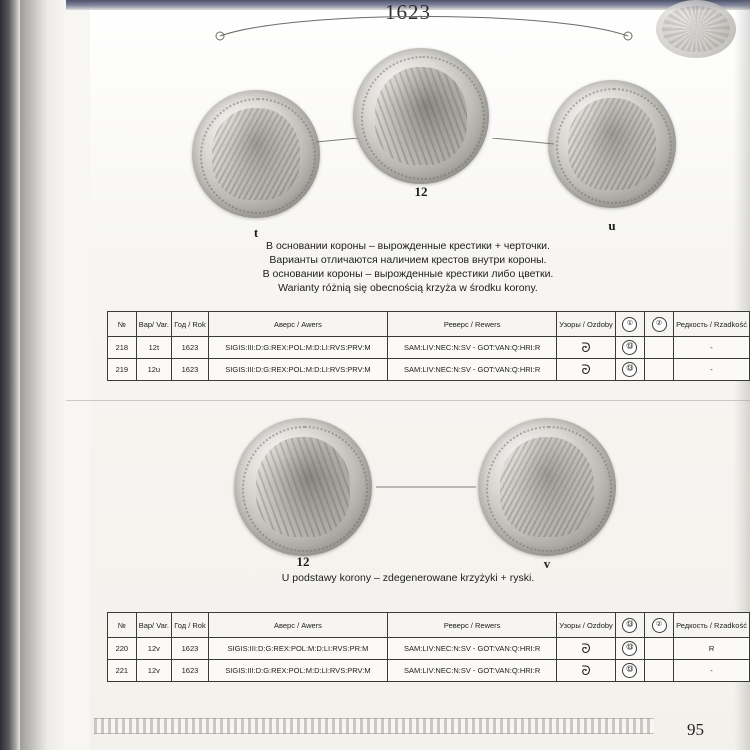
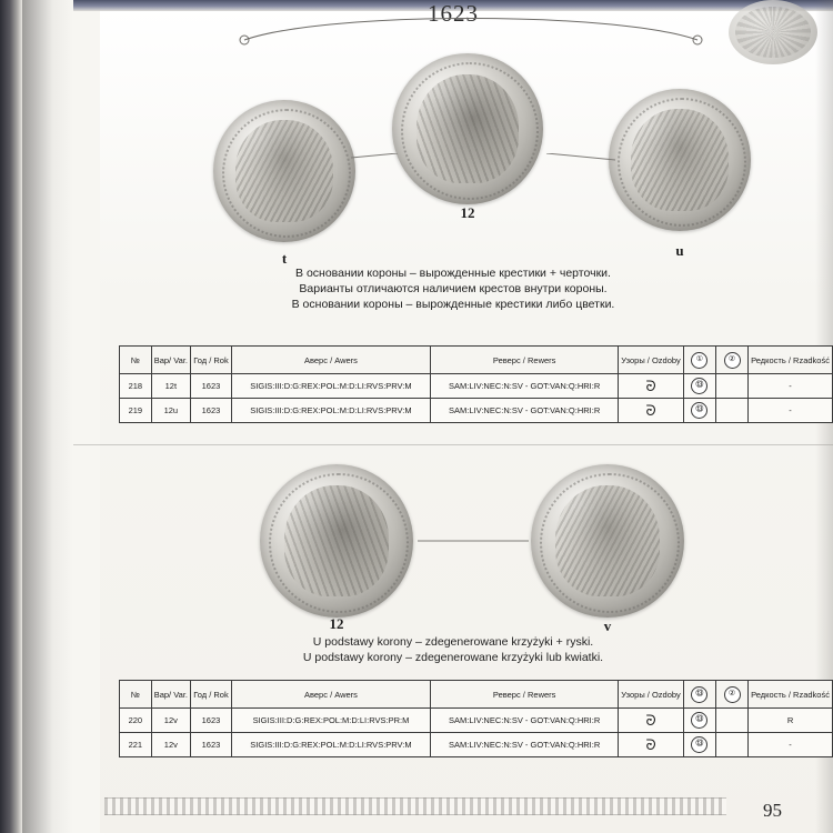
  1623
  t
  12
  u
  В основании короны – вырожденные крестики + черточки.
  Варианты отличаются наличием крестов внутри короны.
  В основании короны – вырожденные крестики либо цветки.
- Warianty różnią się obecnością krzyża w środku korony.
  №	Вар/ Var.	Год / Rok	Аверс / Awers	Реверс / Rewers	Узоры / Ozdoby			Редкость / Rzadkość
  218	12t	1623	SIGIS:III:D:G:REX:POL:M:D:LI:RVS:PRV:M	SAM:LIV:NEC:N:SV - GOT:VAN:Q:HRI:R	ᘒ			-
  219	12u	1623	SIGIS:III:D:G:REX:POL:M:D:LI:RVS:PRV:M	SAM:LIV:NEC:N:SV - GOT:VAN:Q:HRI:R	ᘒ			-
  12
  v
  U podstawy korony – zdegenerowane krzyżyki + ryski.
+ U podstawy korony – zdegenerowane krzyżyki lub kwiatki.
  №	Вар/ Var.	Год / Rok	Аверс / Awers	Реверс / Rewers	Узоры / Ozdoby			Редкость / Rzadkość
  220	12v	1623	SIGIS:III:D:G:REX:POL:M:D:LI:RVS:PR:M	SAM:LIV:NEC:N:SV - GOT:VAN:Q:HRI:R	ᘒ			R
  221	12v	1623	SIGIS:III:D:G:REX:POL:M:D:LI:RVS:PRV:M	SAM:LIV:NEC:N:SV - GOT:VAN:Q:HRI:R	ᘒ			-
  95
